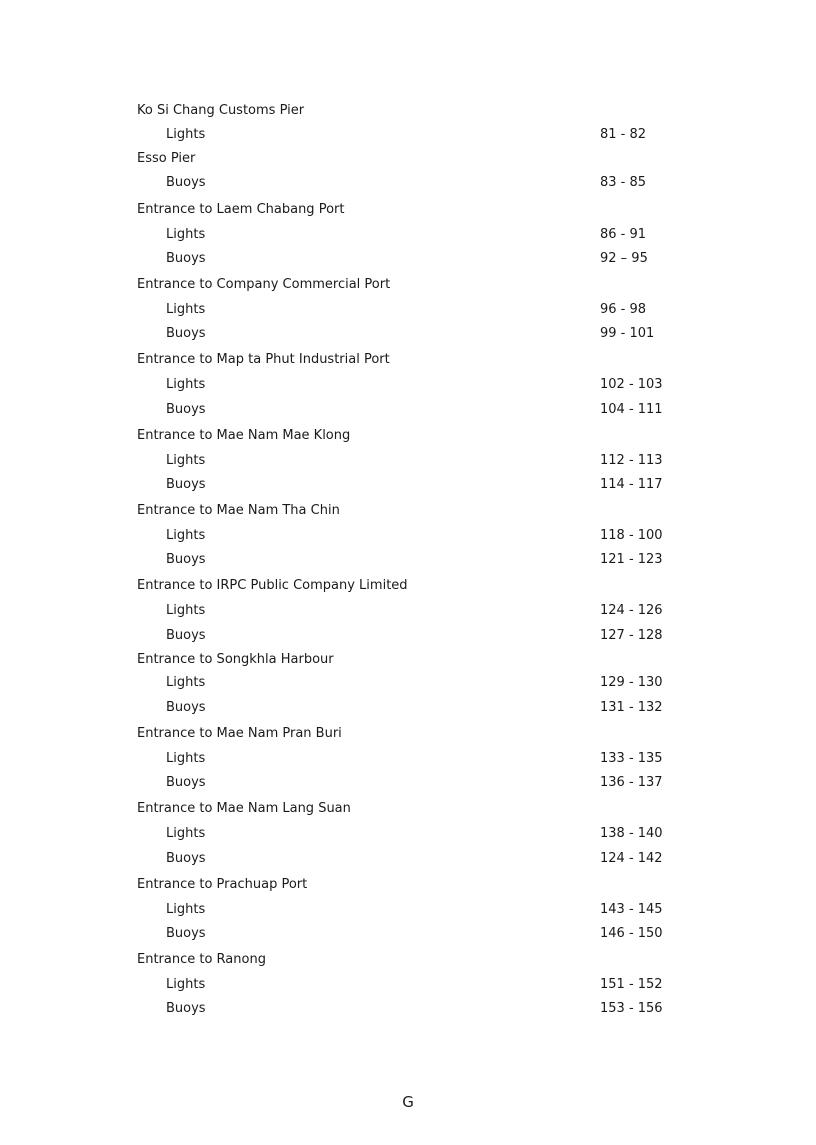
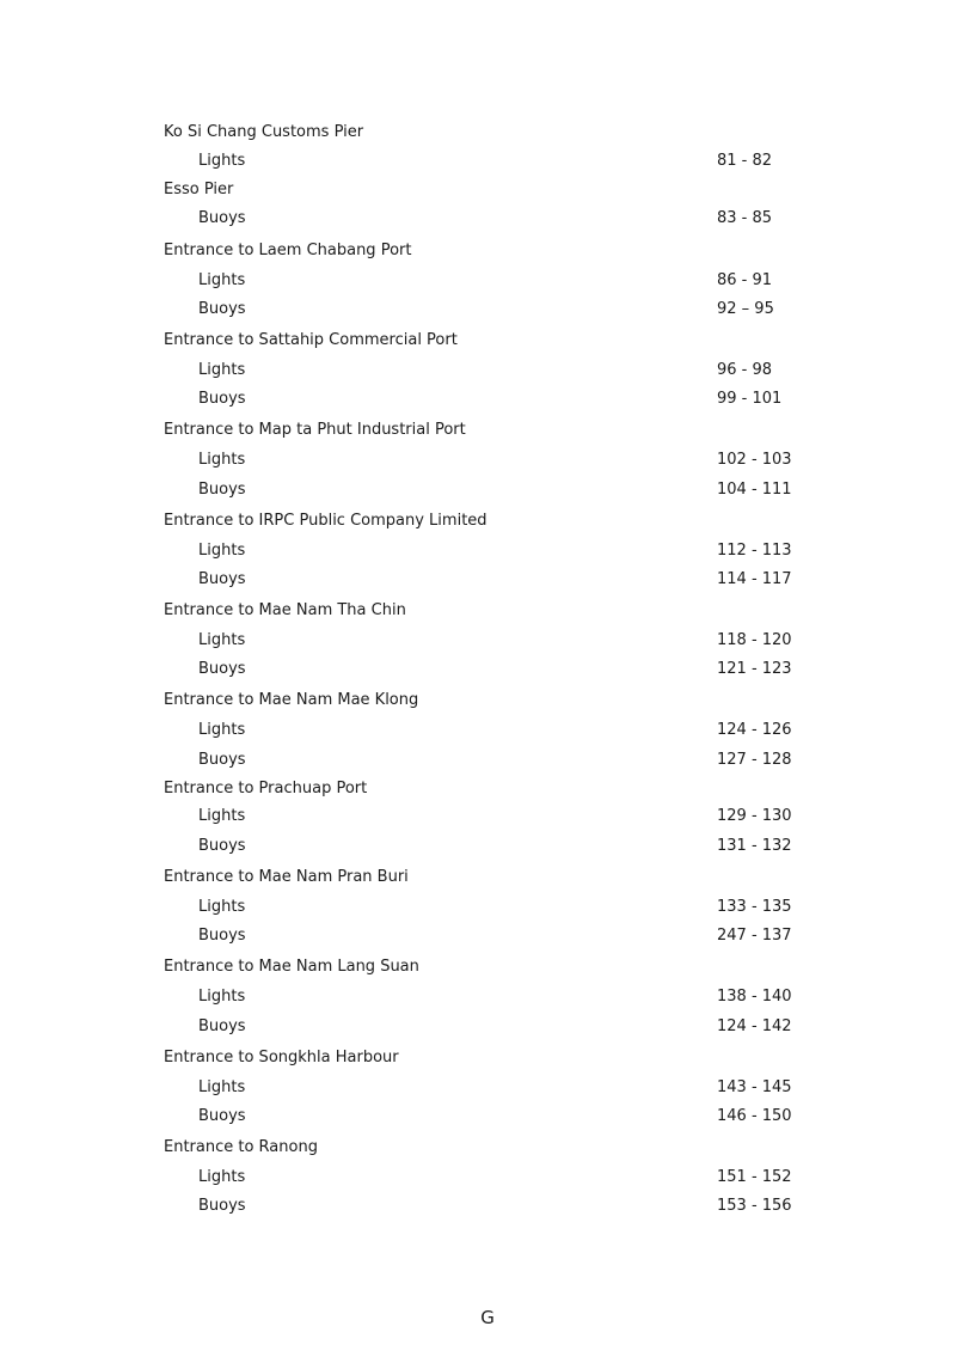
  Ko Si Chang Customs Pier
  Lights
  81 - 82
  Esso Pier
  Buoys
  83 - 85
  Entrance to Laem Chabang Port
  Lights
  86 - 91
  Buoys
  92 – 95
- Entrance to Company Commercial Port
+ Entrance to Sattahip Commercial Port
  Lights
  96 - 98
  Buoys
  99 - 101
  Entrance to Map ta Phut Industrial Port
  Lights
  102 - 103
  Buoys
  104 - 111
- Entrance to Mae Nam Mae Klong
+ Entrance to IRPC Public Company Limited
  Lights
  112 - 113
  Buoys
  114 - 117
  Entrance to Mae Nam Tha Chin
  Lights
- 118 - 100
+ 118 - 120
  Buoys
  121 - 123
- Entrance to IRPC Public Company Limited
+ Entrance to Mae Nam Mae Klong
  Lights
  124 - 126
  Buoys
  127 - 128
- Entrance to Songkhla Harbour
+ Entrance to Prachuap Port
  Lights
  129 - 130
  Buoys
  131 - 132
  Entrance to Mae Nam Pran Buri
  Lights
  133 - 135
  Buoys
- 136 - 137
+ 247 - 137
  Entrance to Mae Nam Lang Suan
  Lights
  138 - 140
  Buoys
  124 - 142
- Entrance to Prachuap Port
+ Entrance to Songkhla Harbour
  Lights
  143 - 145
  Buoys
  146 - 150
  Entrance to Ranong
  Lights
  151 - 152
  Buoys
  153 - 156
  G
